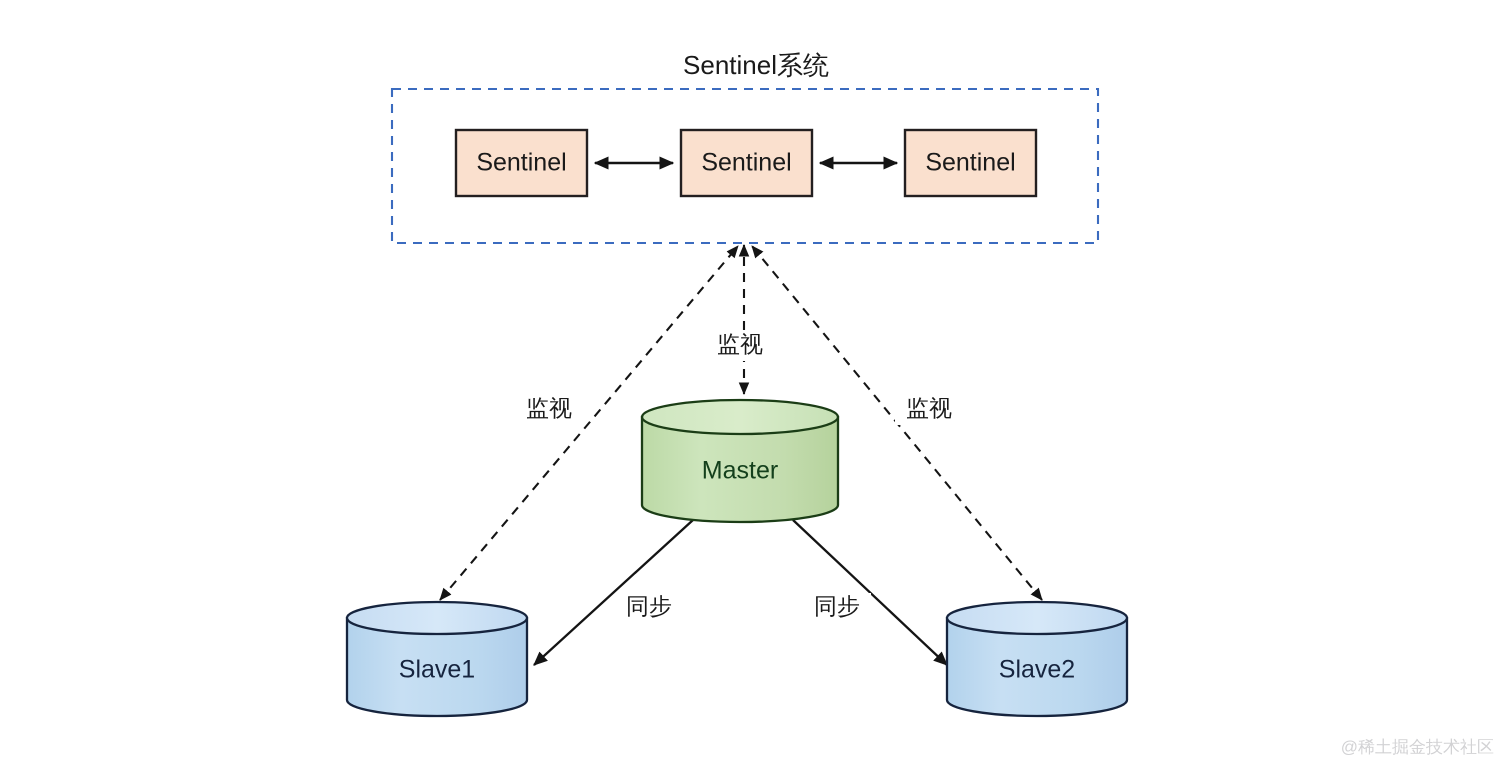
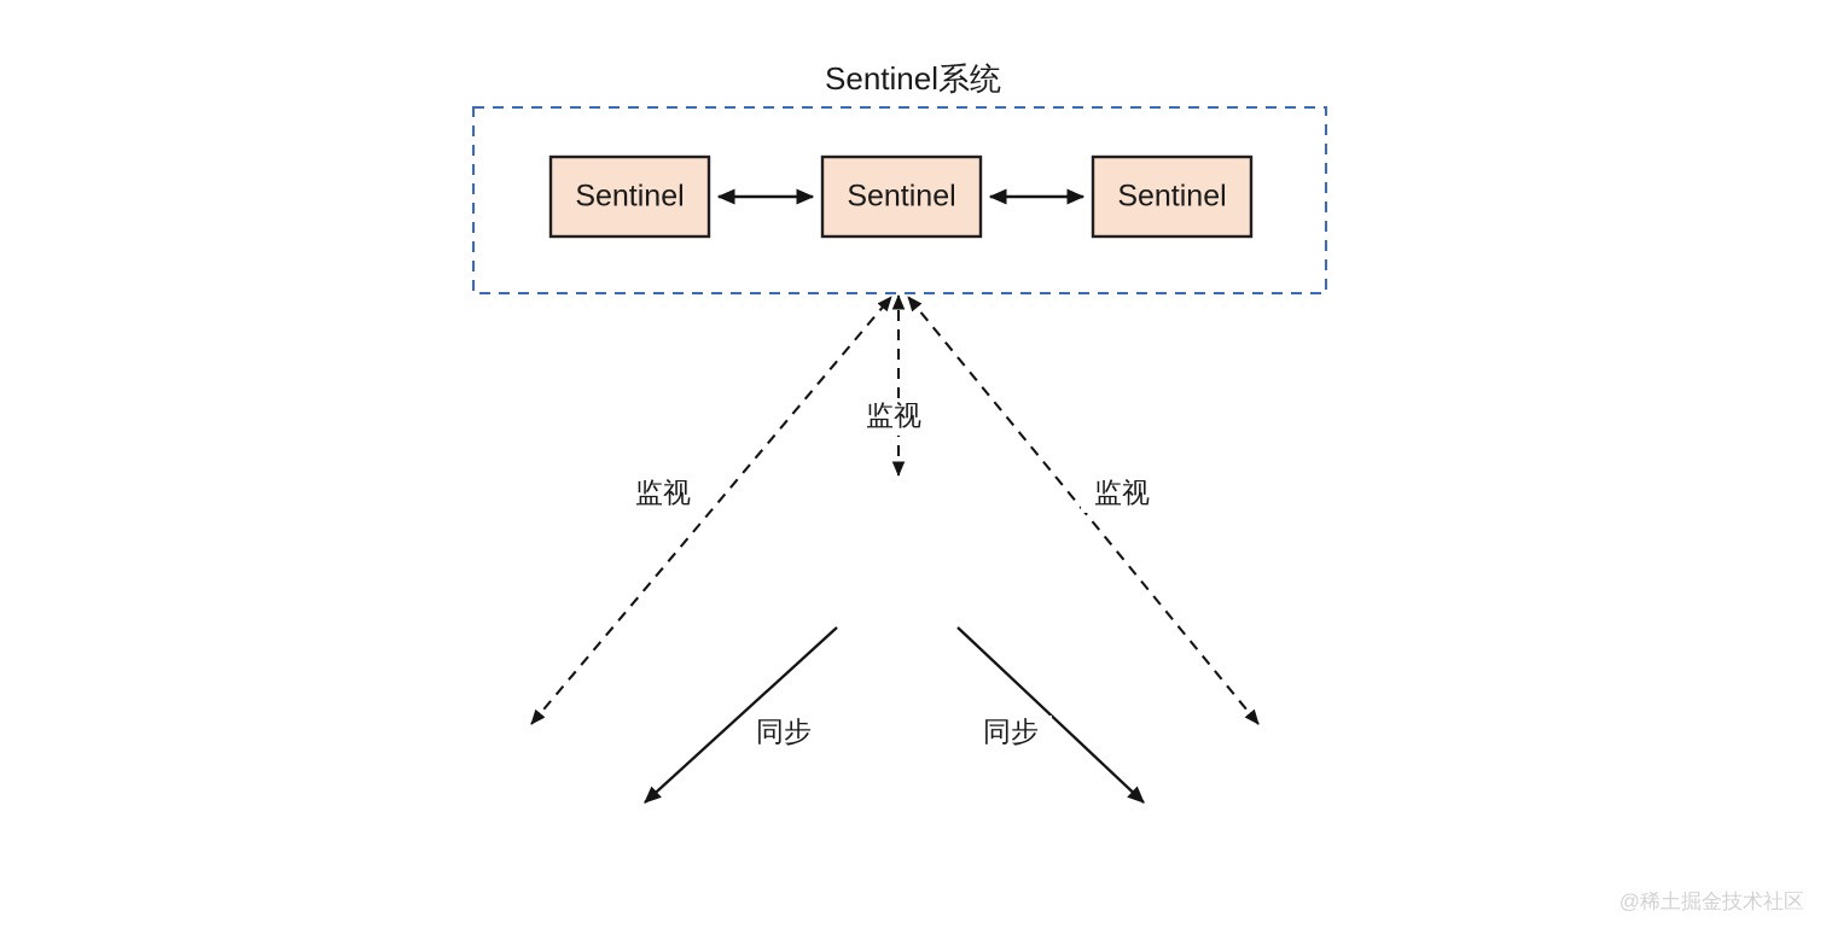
  Sentinel系统
  Sentinel
  Sentinel
  Sentinel
- Master
- Slave1
- Slave2
  监视
  监视
  监视
  同步
  同步
  @稀土掘金技术社区
